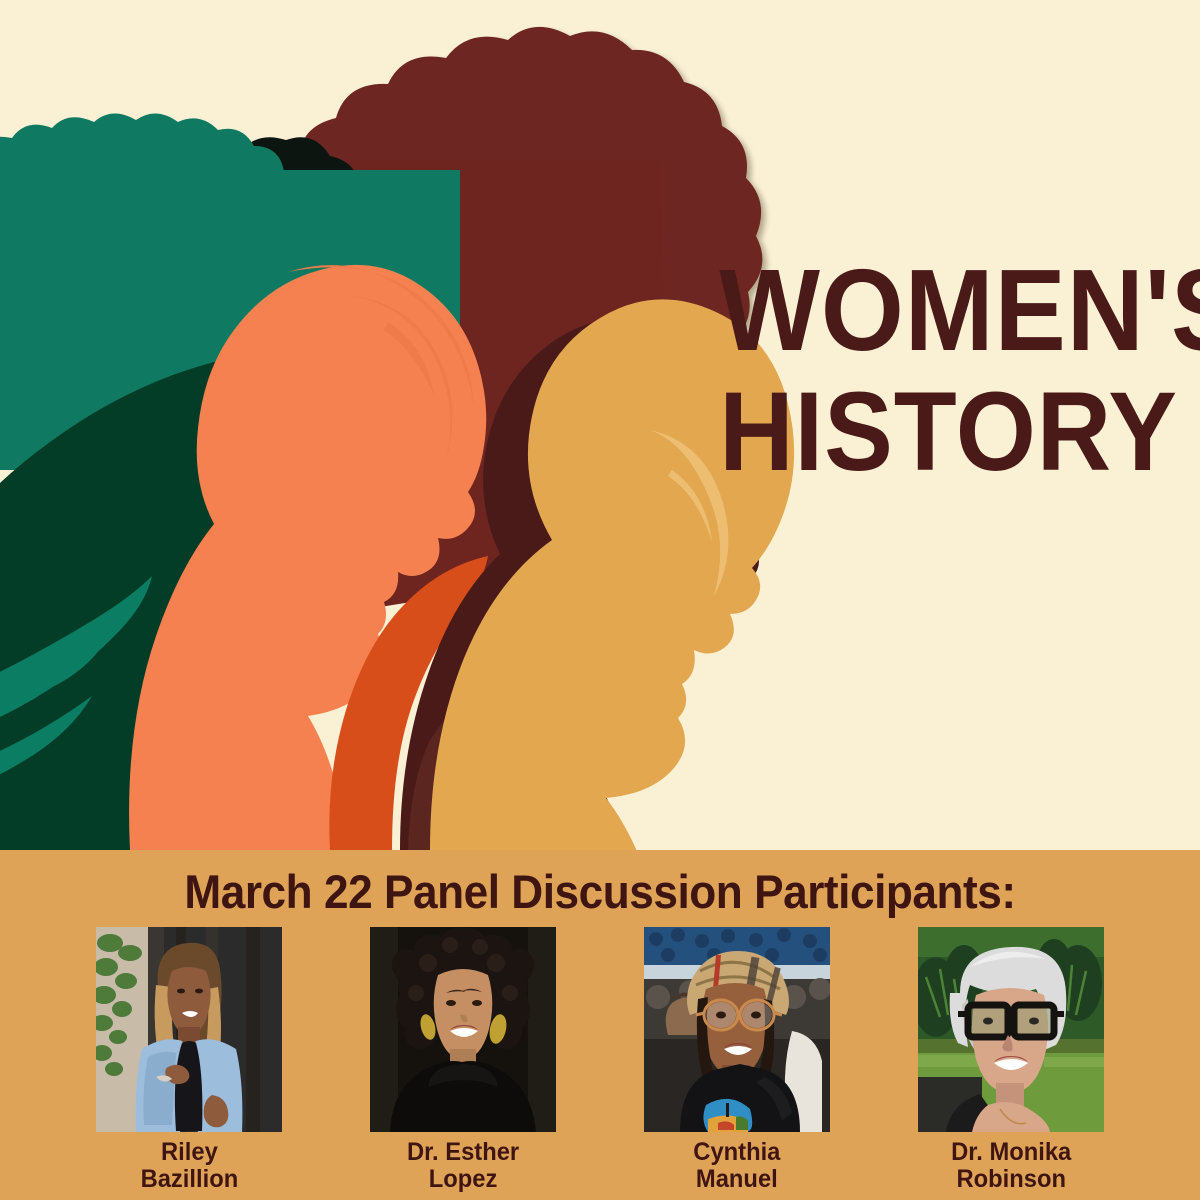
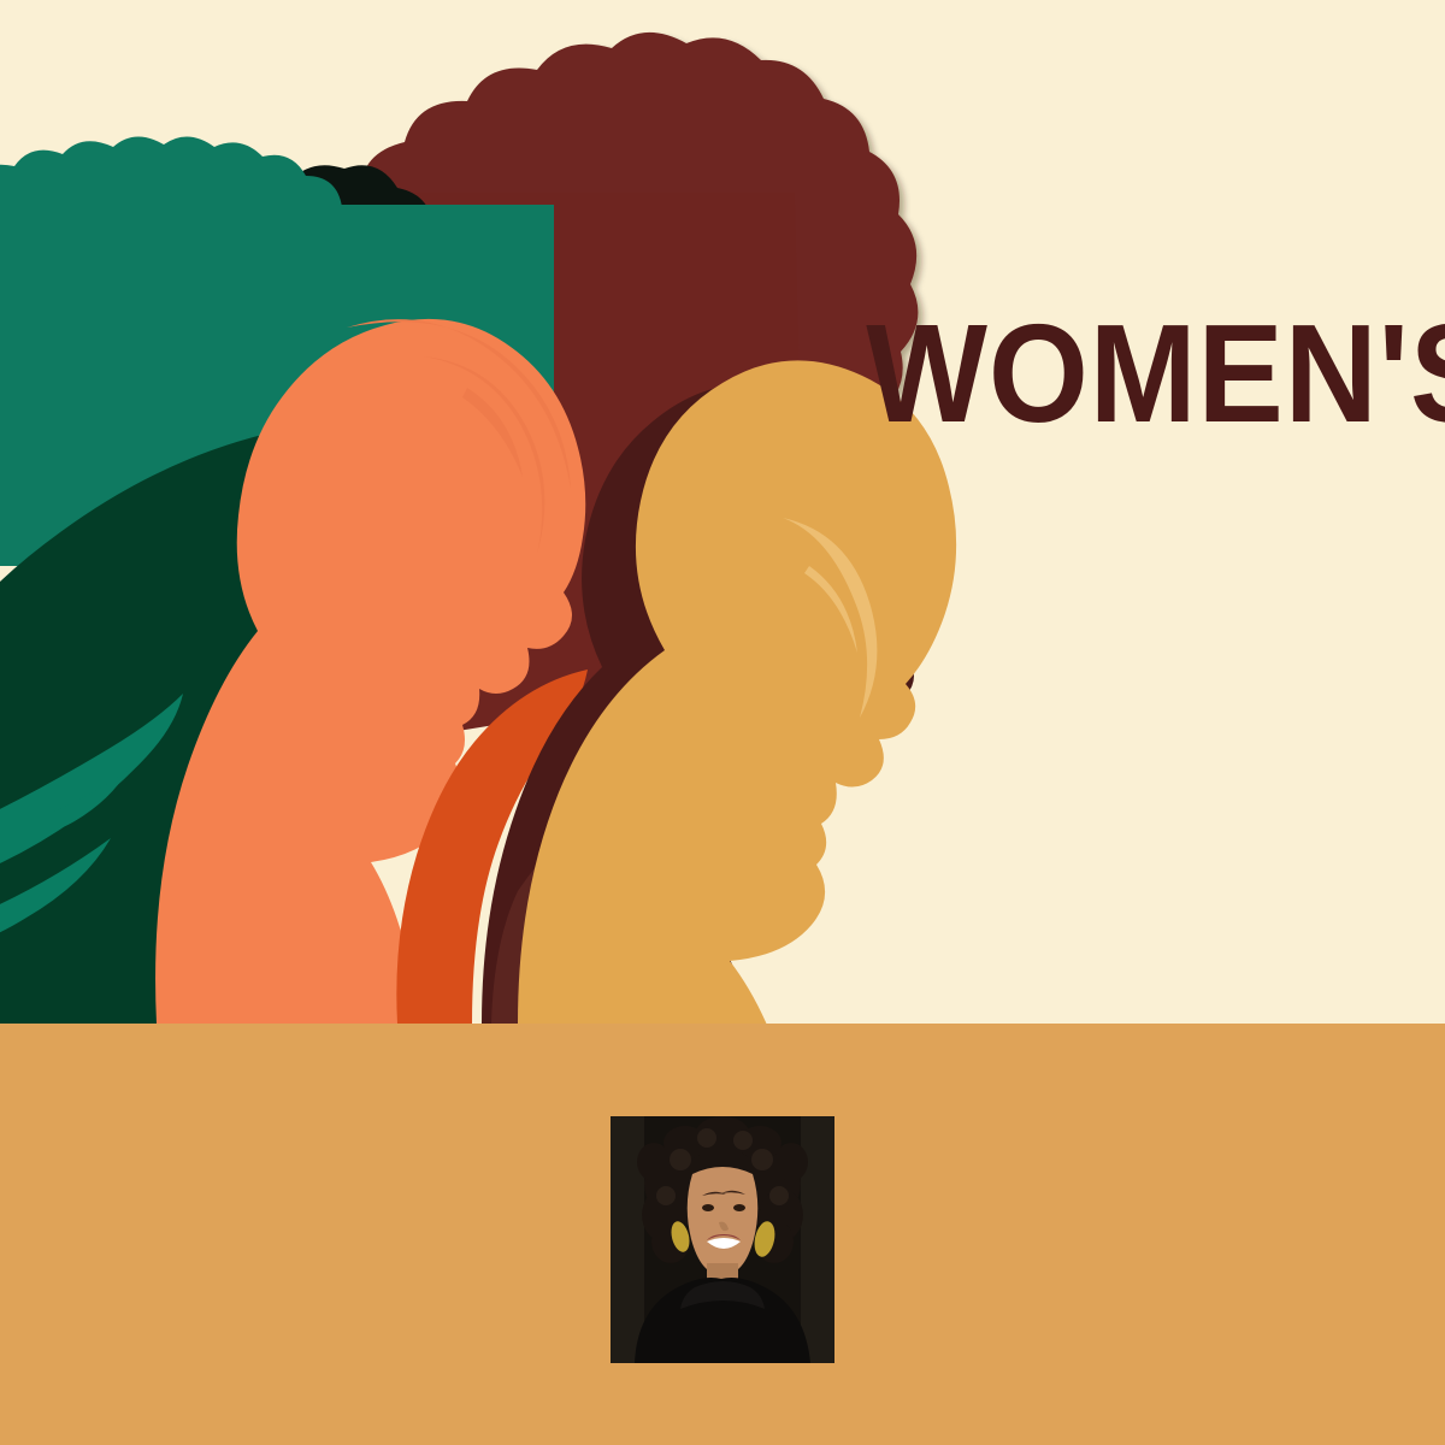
  WOMEN'
- HISTORY
- March 22 Panel Discussion Participants:
- Riley
- Bazillion
- Dr. Esther
- Lopez
- Cynthia
- Manuel
- Dr. Monika
- Robinson
